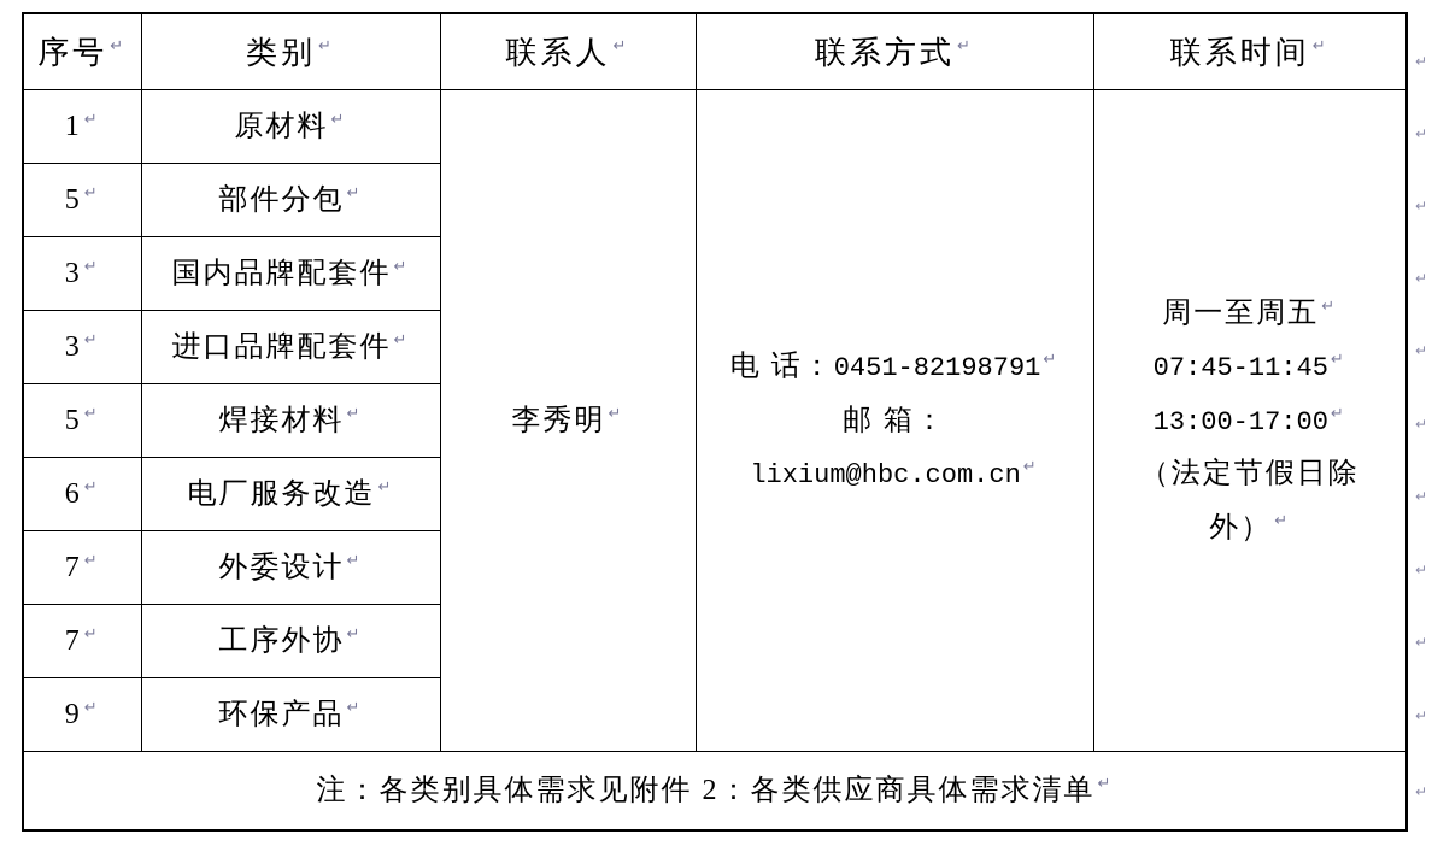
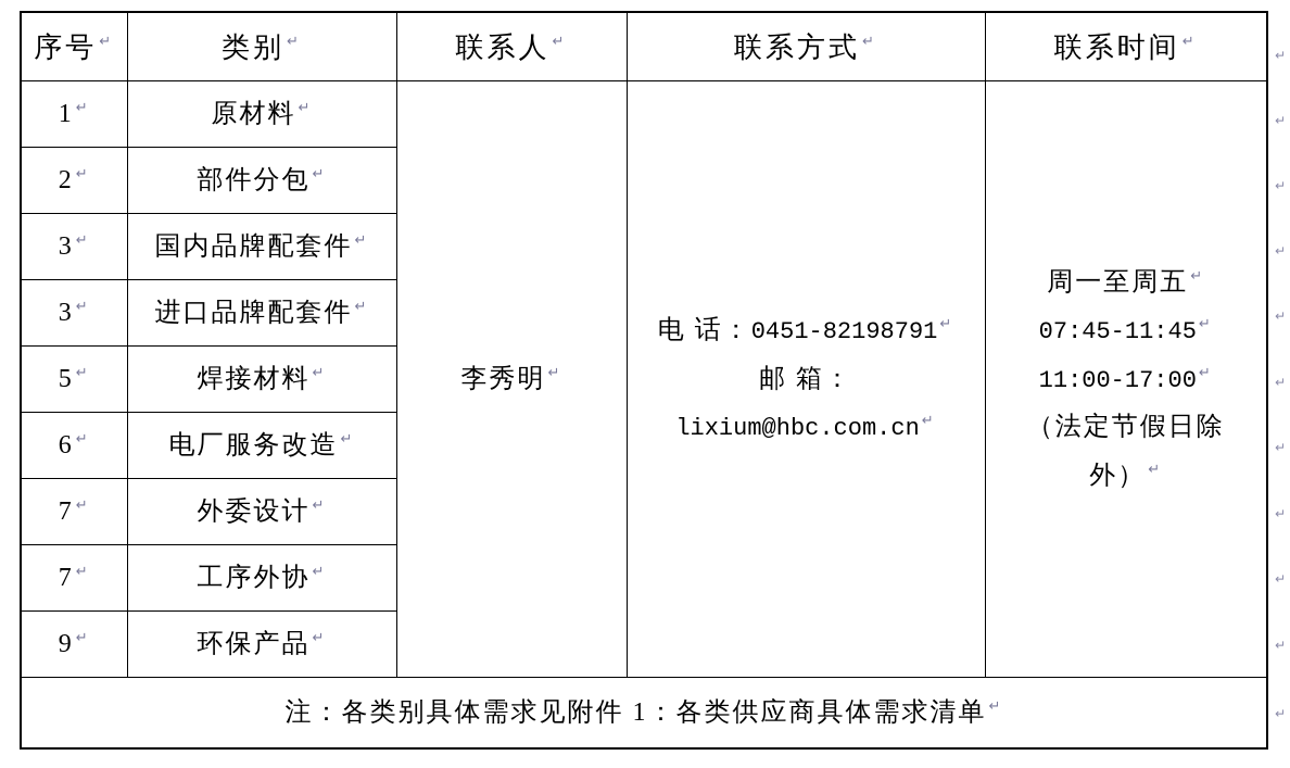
  序号 ↵	类别 ↵	联系人 ↵	联系方式 ↵	联系时间 ↵
- 1 ↵	原材料 ↵	李秀明 ↵	电 话：0451-82198791 ↵ 邮 箱： lixium@hbc.com.cn ↵	周一至周五 ↵ 07:45-11:45 ↵ 13:00-17:00 ↵ （法定节假日除 外） ↵
+ 1 ↵	原材料 ↵	李秀明 ↵	电 话：0451-82198791 ↵ 邮 箱： lixium@hbc.com.cn ↵	周一至周五 ↵ 07:45-11:45 ↵ 11:00-17:00 ↵ （法定节假日除 外） ↵
- 5 ↵	部件分包 ↵
+ 2 ↵	部件分包 ↵
  3 ↵	国内品牌配套件 ↵
  3 ↵	进口品牌配套件 ↵
  5 ↵	焊接材料 ↵
  6 ↵	电厂服务改造 ↵
  7 ↵	外委设计 ↵
  7 ↵	工序外协 ↵
  9 ↵	环保产品 ↵
- 注：各类别具体需求见附件 2：各类供应商具体需求清单 ↵
+ 注：各类别具体需求见附件 1：各类供应商具体需求清单 ↵
  ↵
  ↵
  ↵
  ↵
  ↵
  ↵
  ↵
  ↵
  ↵
  ↵
  ↵
